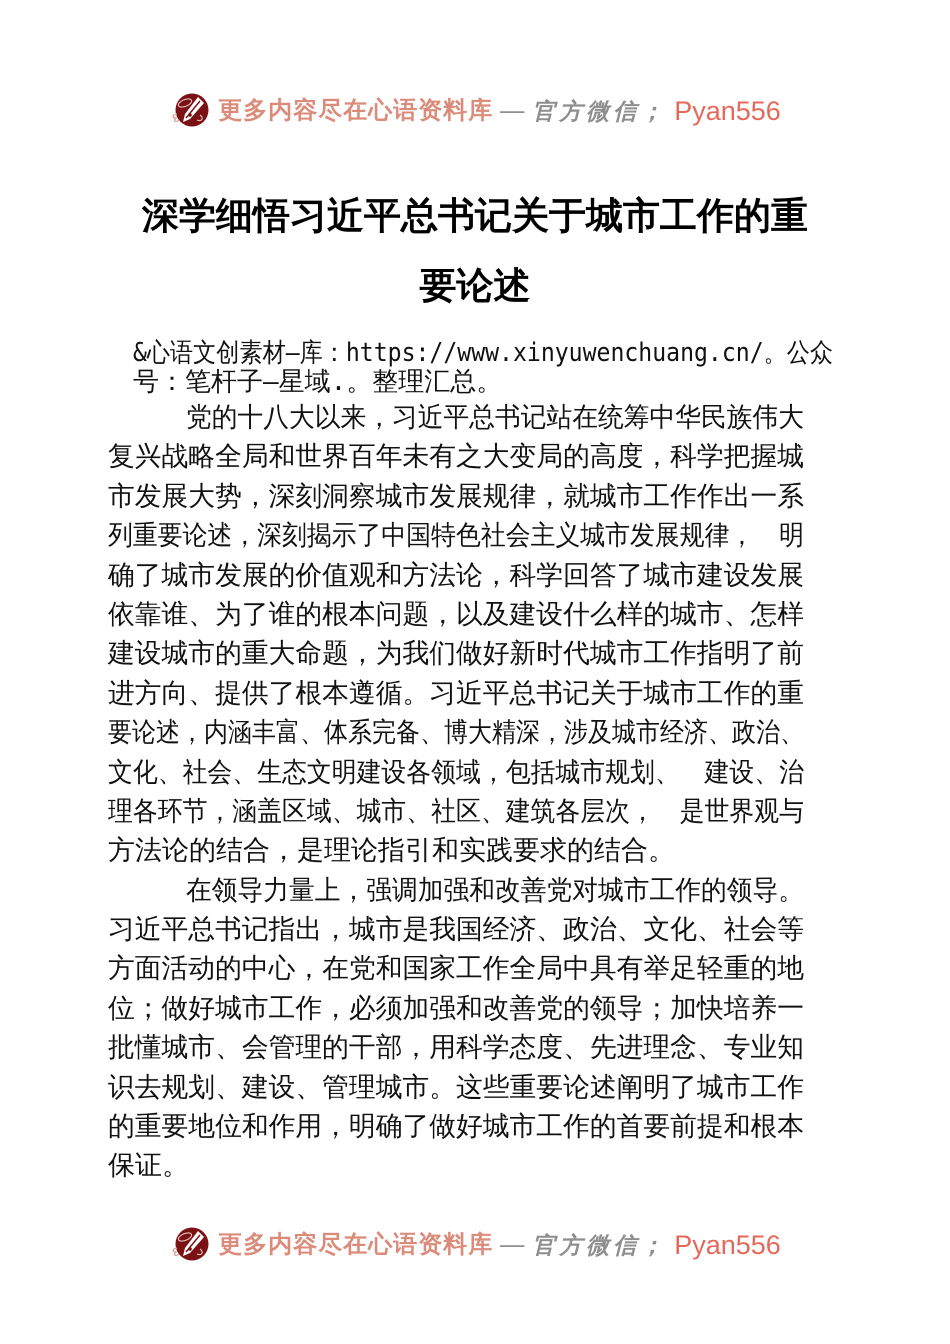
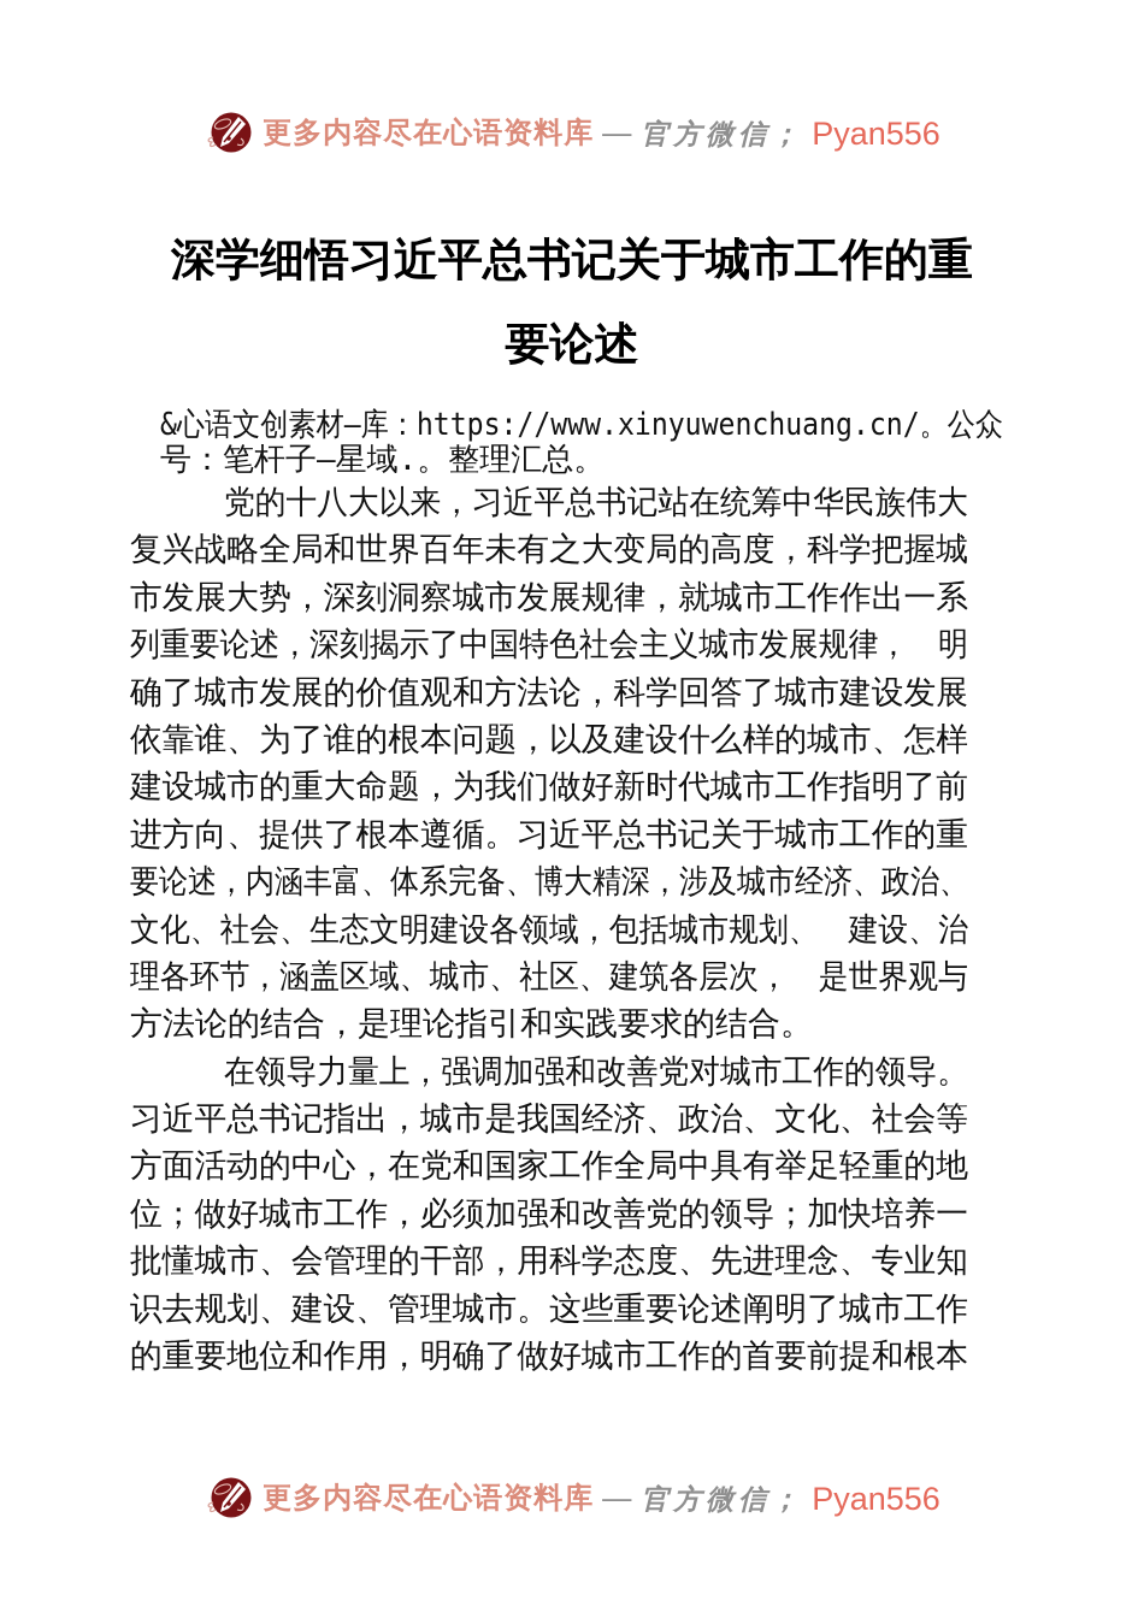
  更多内容尽在心语资料库
  —
  官方微信；
  Pyan556
  深学细悟习近平总书记关于城市工作的重
  要论述
  &心语文创素材—库：https://www.xinyuwenchuang.cn/。公众
  号：笔杆子—星域.。整理汇总。
  党的十八大以来，习近平总书记站在统筹中华民族伟大
  复兴战略全局和世界百年未有之大变局的高度，科学把握城
  市发展大势，深刻洞察城市发展规律，就城市工作作出一系
  列重要论述，深刻揭示了中国特色社会主义城市发展规律， 明
  确了城市发展的价值观和方法论，科学回答了城市建设发展
  依靠谁、为了谁的根本问题，以及建设什么样的城市、怎样
  建设城市的重大命题，为我们做好新时代城市工作指明了前
  进方向、提供了根本遵循。习近平总书记关于城市工作的重
  要论述，内涵丰富、体系完备、博大精深，涉及城市经济、政治、
  文化、社会、生态文明建设各领域，包括城市规划、 建设、治
  理各环节，涵盖区域、城市、社区、建筑各层次， 是世界观与
  方法论的结合，是理论指引和实践要求的结合。
  在领导力量上，强调加强和改善党对城市工作的领导。
  习近平总书记指出，城市是我国经济、政治、文化、社会等
  方面活动的中心，在党和国家工作全局中具有举足轻重的地
  位；做好城市工作，必须加强和改善党的领导；加快培养一
  批懂城市、会管理的干部，用科学态度、先进理念、专业知
  识去规划、建设、管理城市。这些重要论述阐明了城市工作
  的重要地位和作用，明确了做好城市工作的首要前提和根本
- 保证。
  更多内容尽在心语资料库
  —
  官方微信；
  Pyan556
